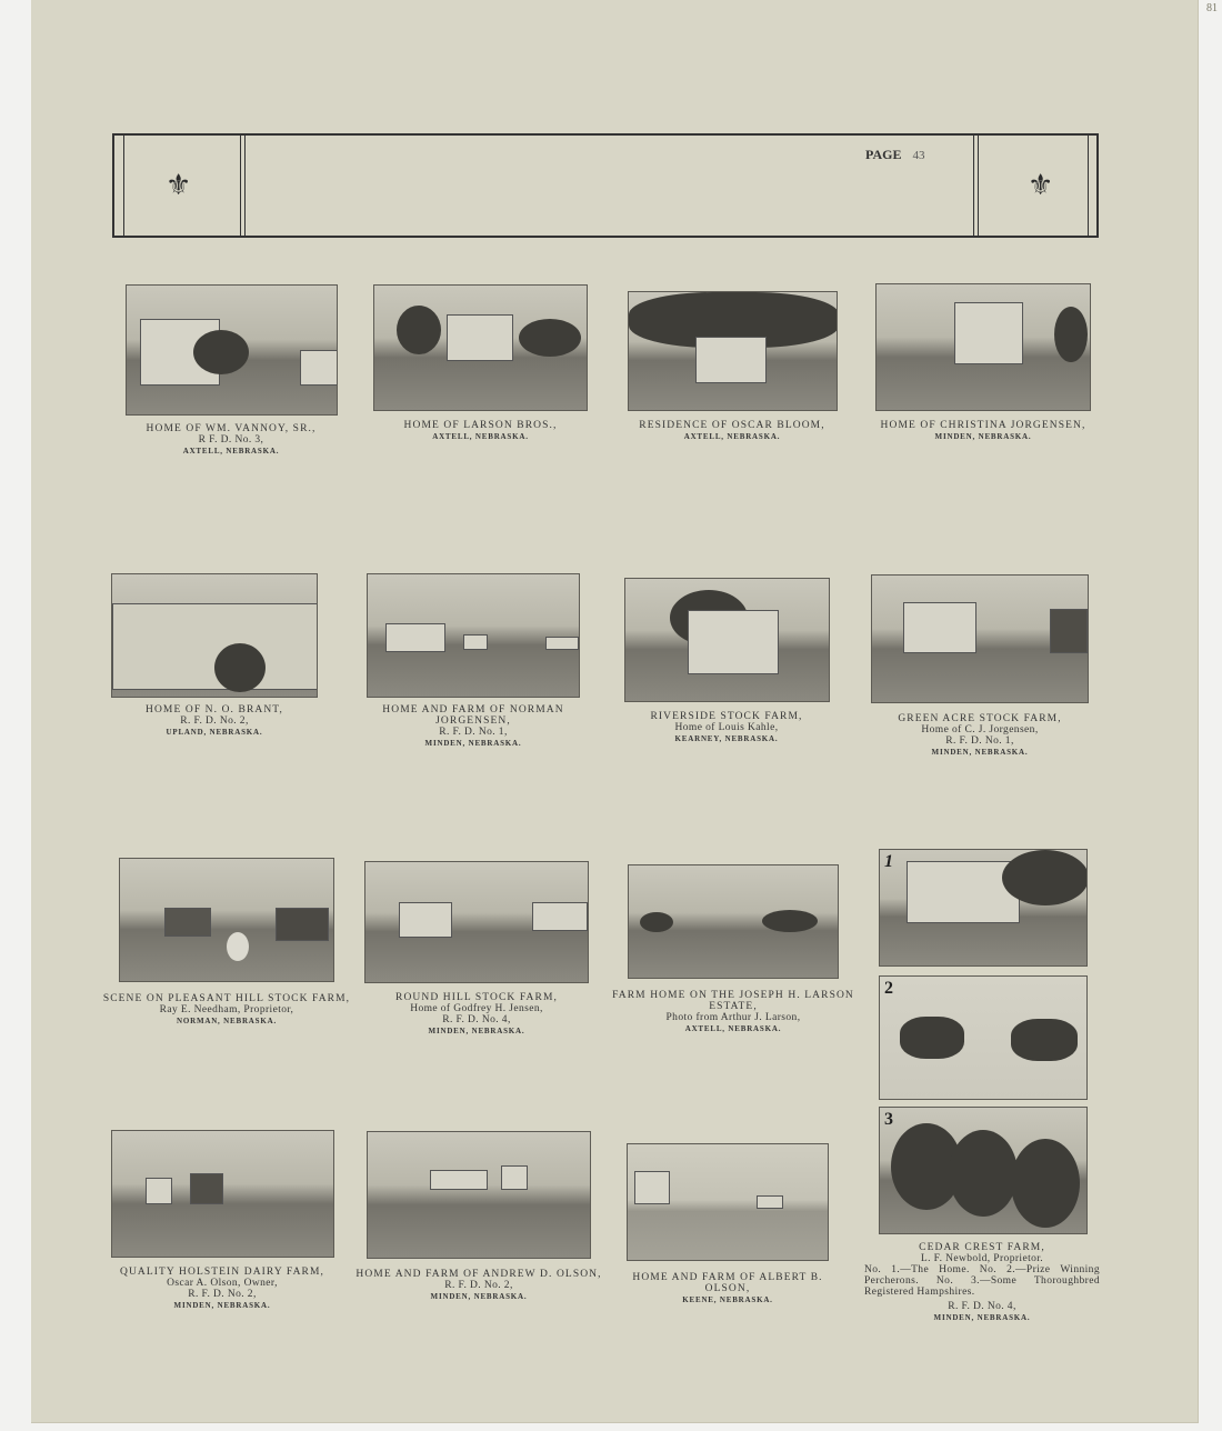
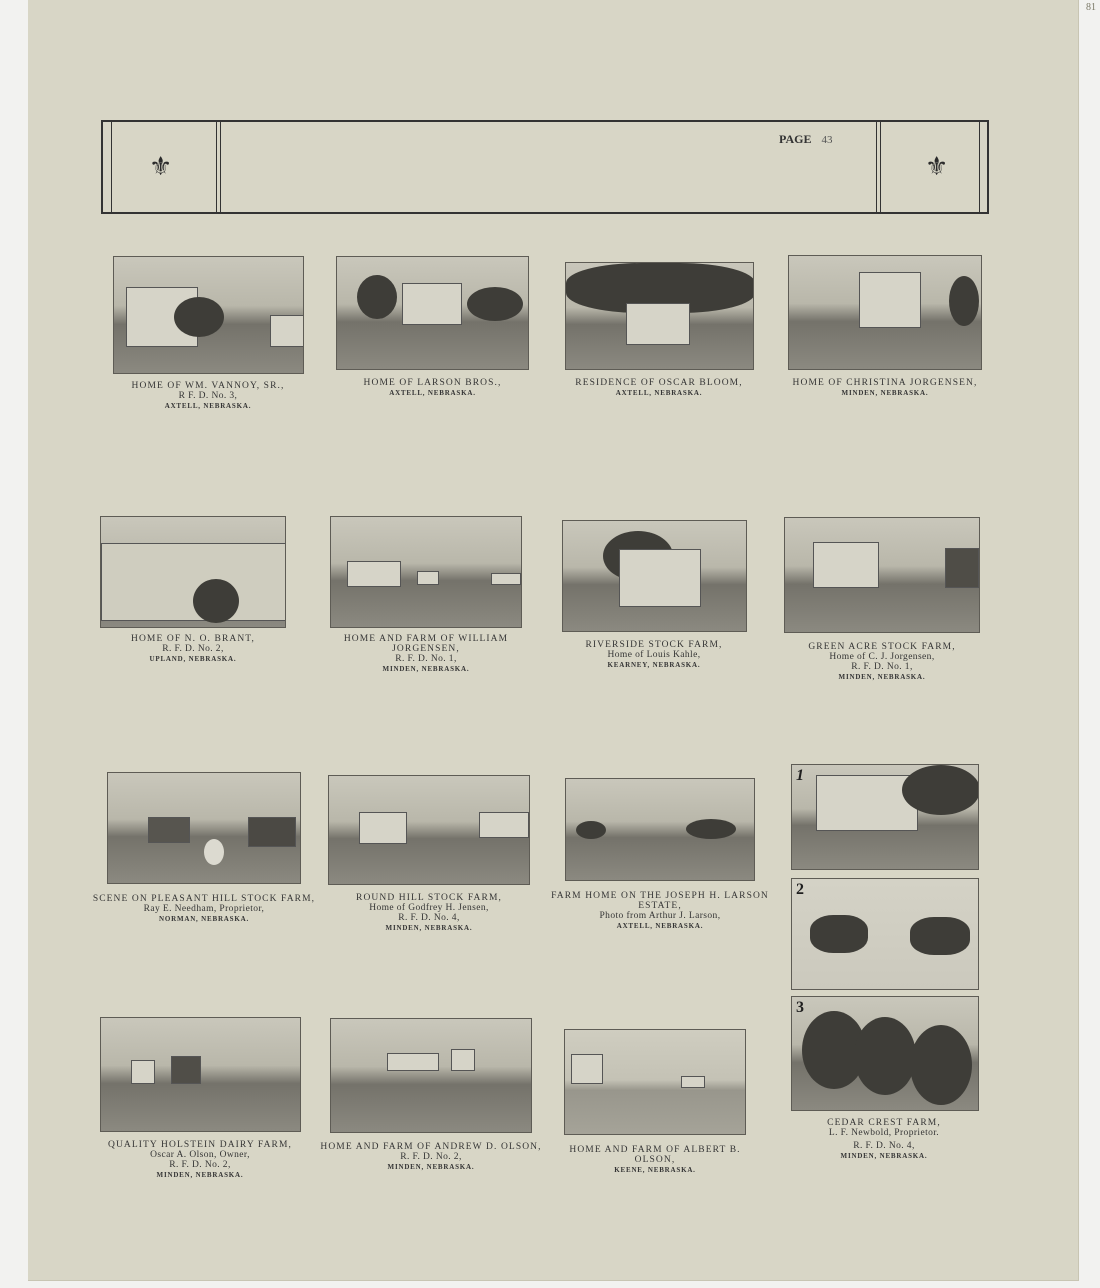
  81
  ⚜
  ⚜
  PAGE 43
  HOME OF WM. VANNOY, SR.,
  R F. D. No. 3,
  AXTELL, NEBRASKA.
  HOME OF LARSON BROS.,
  AXTELL, NEBRASKA.
  RESIDENCE OF OSCAR BLOOM,
  AXTELL, NEBRASKA.
  HOME OF CHRISTINA JORGENSEN,
  MINDEN, NEBRASKA.
  HOME OF N. O. BRANT,
  R. F. D. No. 2,
  UPLAND, NEBRASKA.
- HOME AND FARM OF NORMAN JORGENSEN,
+ HOME AND FARM OF WILLIAM JORGENSEN,
  R. F. D. No. 1,
  MINDEN, NEBRASKA.
  RIVERSIDE STOCK FARM,
  Home of Louis Kahle,
  KEARNEY, NEBRASKA.
  GREEN ACRE STOCK FARM,
  Home of C. J. Jorgensen,
  R. F. D. No. 1,
  MINDEN, NEBRASKA.
  SCENE ON PLEASANT HILL STOCK FARM,
  Ray E. Needham, Proprietor,
  NORMAN, NEBRASKA.
  ROUND HILL STOCK FARM,
  Home of Godfrey H. Jensen,
  R. F. D. No. 4,
  MINDEN, NEBRASKA.
  FARM HOME ON THE JOSEPH H. LARSON
  ESTATE,
  Photo from Arthur J. Larson,
  AXTELL, NEBRASKA.
  1
  2
  3
  CEDAR CREST FARM,
  L. F. Newbold, Proprietor.
- No. 1.—The Home. No. 2.—Prize Winning Percherons. No. 3.—Some Thoroughbred Registered Hampshires.
  R. F. D. No. 4,
  MINDEN, NEBRASKA.
  QUALITY HOLSTEIN DAIRY FARM,
  Oscar A. Olson, Owner,
  R. F. D. No. 2,
  MINDEN, NEBRASKA.
  HOME AND FARM OF ANDREW D. OLSON,
  R. F. D. No. 2,
  MINDEN, NEBRASKA.
  HOME AND FARM OF ALBERT B. OLSON,
  KEENE, NEBRASKA.
